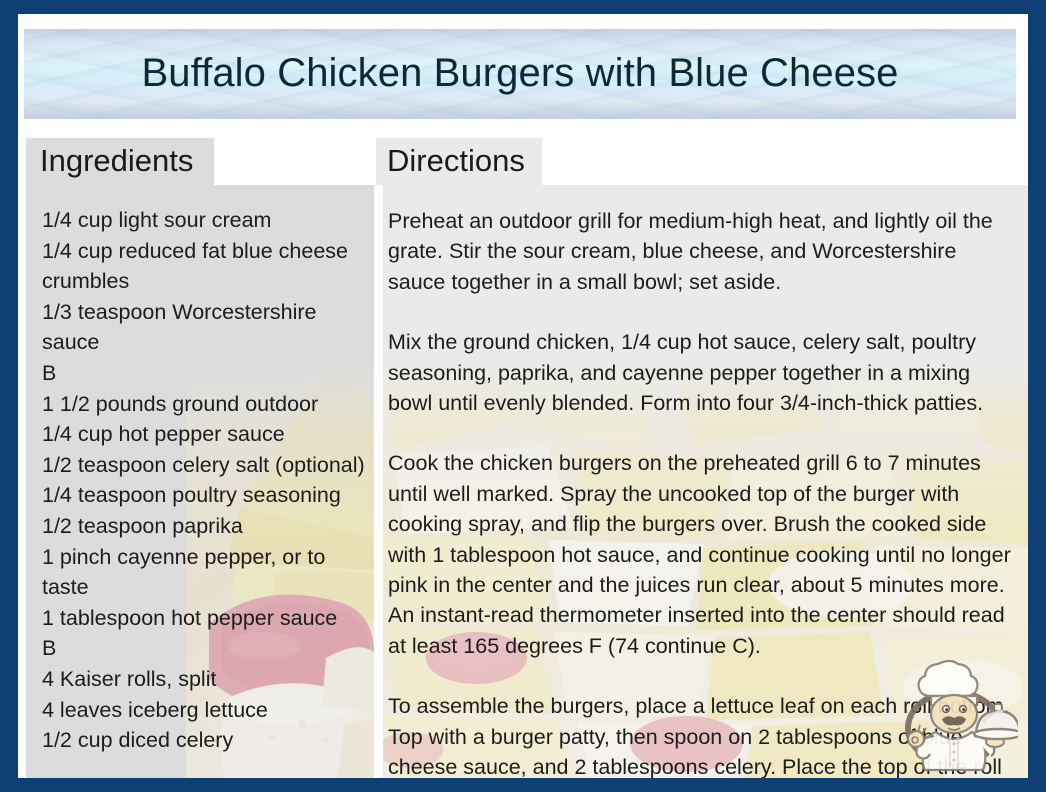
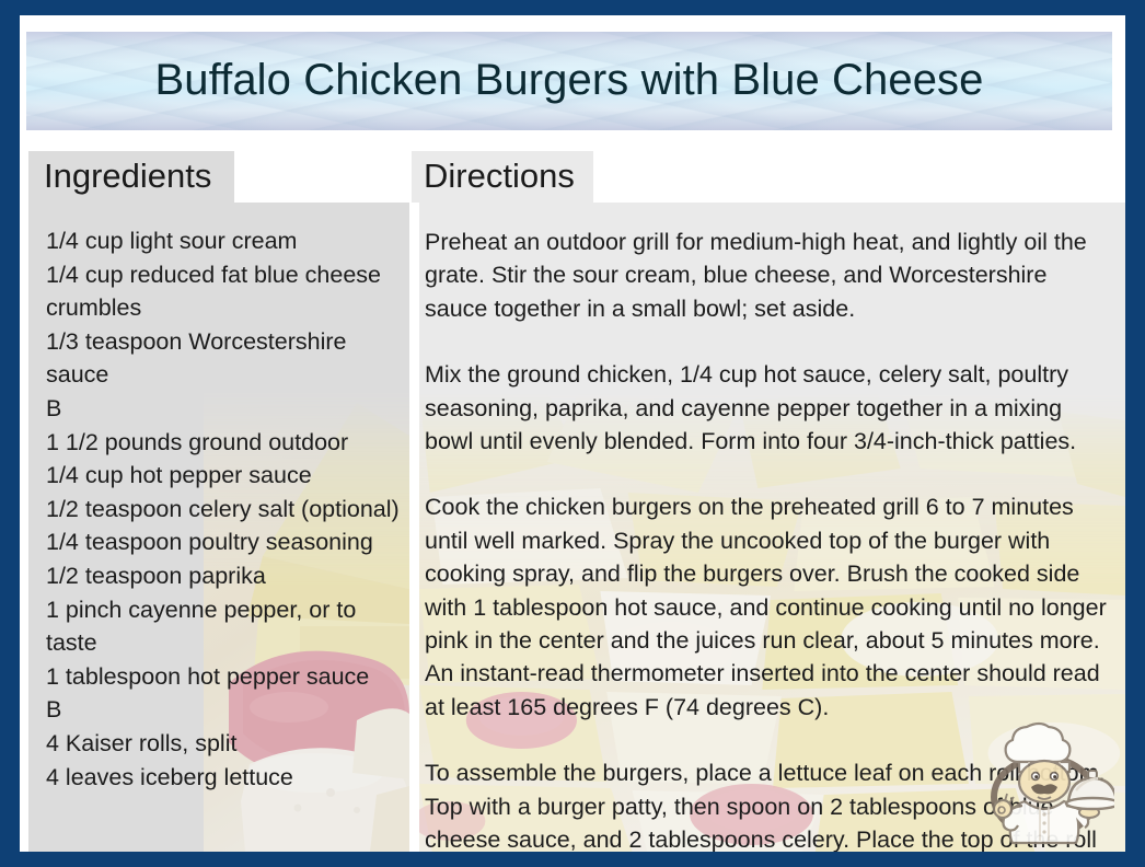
  Buffalo Chicken Burgers with Blue Cheese
  Ingredients
  Directions
  1/4 cup light sour cream
  1/4 cup reduced fat blue cheese crumbles
  1/3 teaspoon Worcestershire sauce
  B
  1 1/2 pounds ground outdoor
  1/4 cup hot pepper sauce
  1/2 teaspoon celery salt (optional)
  1/4 teaspoon poultry seasoning
  1/2 teaspoon paprika
  1 pinch cayenne pepper, or to taste
  1 tablespoon hot pepper sauce
  B
  4 Kaiser rolls, split
  4 leaves iceberg lettuce
- 1/2 cup diced celery
  Preheat an outdoor grill for medium-high heat, and lightly oil the grate. Stir the sour cream, blue cheese, and Worcestershire sauce together in a small bowl; set aside.
  Mix the ground chicken, 1/4 cup hot sauce, celery salt, poultry seasoning, paprika, and cayenne pepper together in a mixing bowl until evenly blended. Form into four 3/4-inch-thick patties.
- Cook the chicken burgers on the preheated grill 6 to 7 minutes until well marked. Spray the uncooked top of the burger with cooking spray, and flip the burgers over. Brush the cooked side with 1 tablespoon hot sauce, and continue cooking until no longer pink in the center and the juices run clear, about 5 minutes more. An instant-read thermometer inserted into the center should read at least 165 degrees F (74 continue C).
+ Cook the chicken burgers on the preheated grill 6 to 7 minutes until well marked. Spray the uncooked top of the burger with cooking spray, and flip the burgers over. Brush the cooked side with 1 tablespoon hot sauce, and continue cooking until no longer pink in the center and the juices run clear, about 5 minutes more. An instant-read thermometer inserted into the center should read at least 165 degrees F (74 degrees C).
  To assemble the burgers, place a lettuce leaf on each rllo. Top with a burger patty, then spoon on 2 tablespoons oe cheese sauce, and 2 tablespoons celery. Place the top ooll
